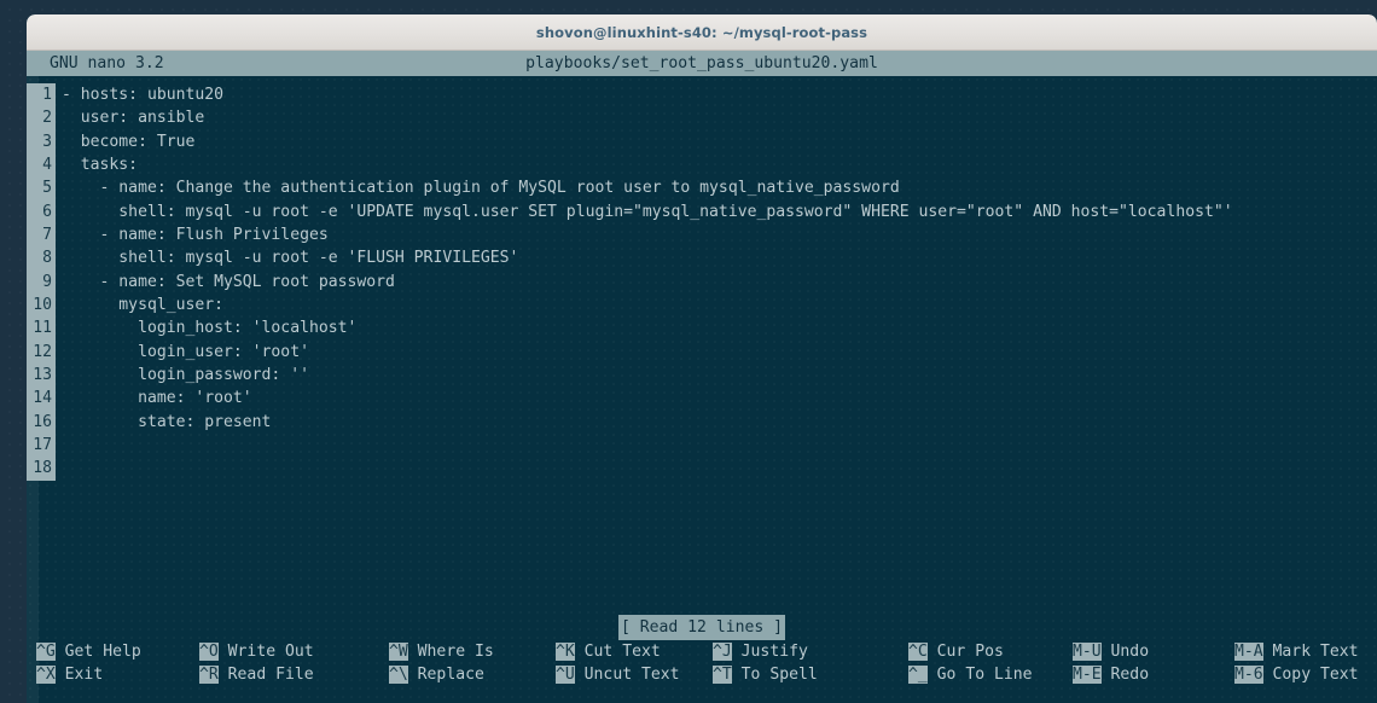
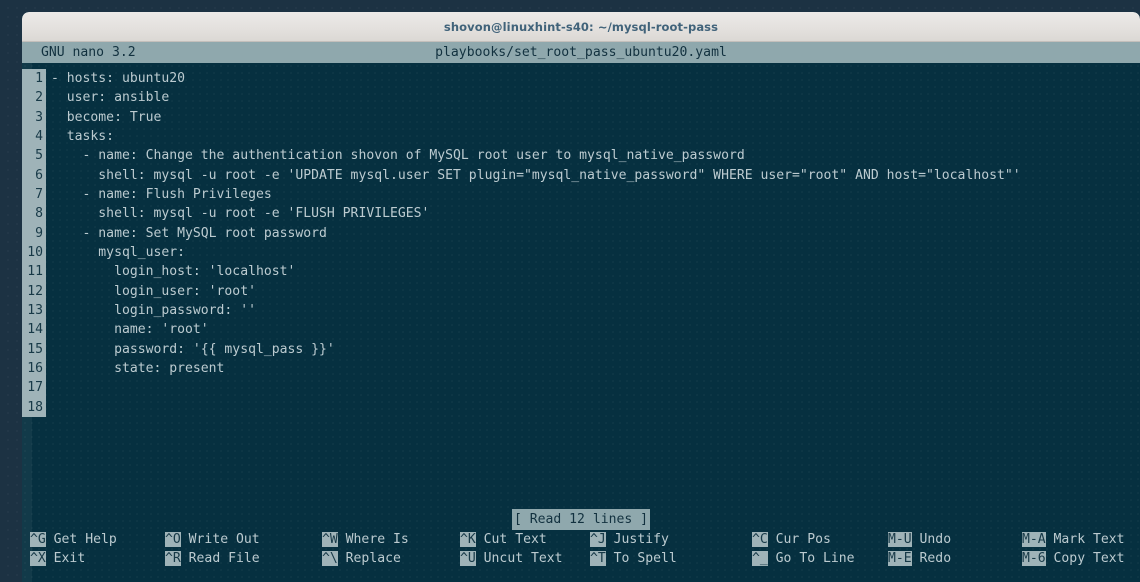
  shovon@linuxhint-s40: ~/mysql-root-pass
  GNU nano 3.2
  playbooks/set_root_pass_ubuntu20.yaml
  1
  - hosts: ubuntu20
  2
  user: ansible
  3
  become: True
  4
  tasks:
  5
- - name: Change the authentication plugin of MySQL root user to mysql_native_password
+ - name: Change the authentication shovon of MySQL root user to mysql_native_password
  6
  shell: mysql -u root -e 'UPDATE mysql.user SET plugin="mysql_native_password" WHERE user="root" AND host="localhost"'
  7
  - name: Flush Privileges
  8
  shell: mysql -u root -e 'FLUSH PRIVILEGES'
  9
  - name: Set MySQL root password
  10
  mysql_user:
  11
  login_host: 'localhost'
  12
  login_user: 'root'
  13
  login_password: ''
  14
  name: 'root'
+ 15
+ password: '{{ mysql_pass }}'
  16
  state: present
  17
  18
  [ Read 12 lines ]
  ^G Get Help
  ^O Write Out
  ^W Where Is
  ^K Cut Text
  ^J Justify
  ^C Cur Pos
  M-U Undo
  M-A Mark Text
  ^X Exit
  ^R Read File
  ^\ Replace
  ^U Uncut Text
  ^T To Spell
  ^_ Go To Line
  M-E Redo
  M-6 Copy Text
